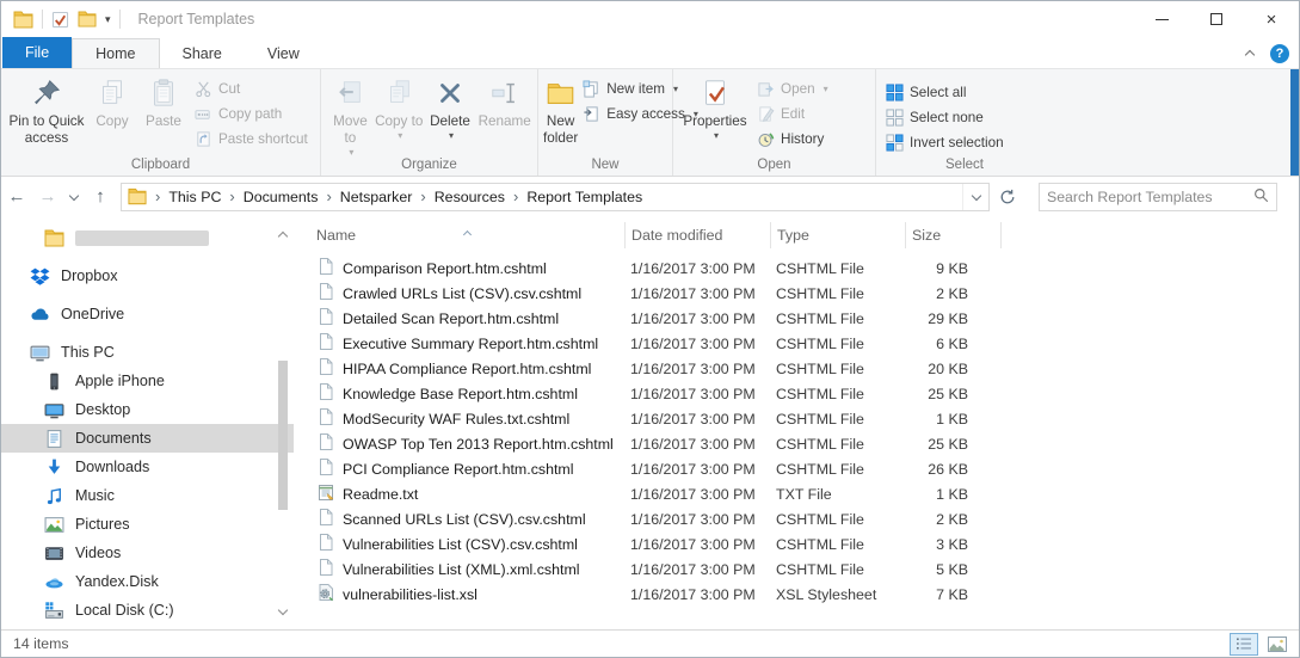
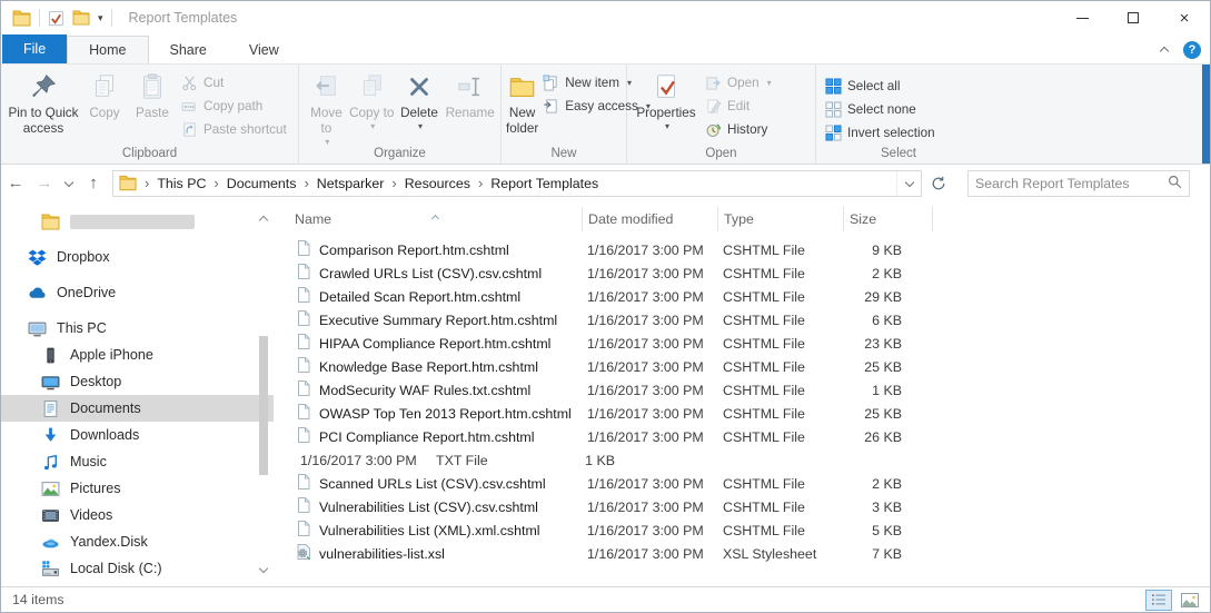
  ▾
  Report Templates
  ×
  File
  Home
  Share
  View
  ?
  Pin to Quick access
  Copy
  Paste
  Cut
  Copy path
  Paste shortcut
  Clipboard
  Move to
  ▾
  Copy to
  ▾
  Delete
  ▾
  Rename
  Organize
  New folder
  New item
  ▾
  Easy access
  ▾
  New
  Properties
  ▾
  Open
  ▾
  Edit
  History
  Open
  Select all
  Select none
  Invert selection
  Select
  ←
  →
  ↑
  ›
  This PC
  ›
  Documents
  ›
  Netsparker
  ›
  Resources
  ›
  Report Templates
  Search Report Templates
  Dropbox
  OneDrive
  This PC
  Apple iPhone
  Desktop
  Documents
  Downloads
  Music
  Pictures
  Videos
  Yandex.Disk
  Local Disk (C:)
  Name
  Date modified
  Type
  Size
  Comparison Report.htm.cshtml
  1/16/2017 3:00 PM
  CSHTML File
  9 KB
  Crawled URLs List (CSV).csv.cshtml
  1/16/2017 3:00 PM
  CSHTML File
  2 KB
  Detailed Scan Report.htm.cshtml
  1/16/2017 3:00 PM
  CSHTML File
  29 KB
  Executive Summary Report.htm.cshtml
  1/16/2017 3:00 PM
  CSHTML File
  6 KB
  HIPAA Compliance Report.htm.cshtml
  1/16/2017 3:00 PM
  CSHTML File
- 20 KB
+ 23 KB
  Knowledge Base Report.htm.cshtml
  1/16/2017 3:00 PM
  CSHTML File
  25 KB
  ModSecurity WAF Rules.txt.cshtml
  1/16/2017 3:00 PM
  CSHTML File
  1 KB
  OWASP Top Ten 2013 Report.htm.cshtml
  1/16/2017 3:00 PM
  CSHTML File
  25 KB
  PCI Compliance Report.htm.cshtml
  1/16/2017 3:00 PM
  CSHTML File
  26 KB
- Readme.txt
  1/16/2017 3:00 PM
  TXT File
  1 KB
  Scanned URLs List (CSV).csv.cshtml
  1/16/2017 3:00 PM
  CSHTML File
  2 KB
  Vulnerabilities List (CSV).csv.cshtml
  1/16/2017 3:00 PM
  CSHTML File
  3 KB
  Vulnerabilities List (XML).xml.cshtml
  1/16/2017 3:00 PM
  CSHTML File
  5 KB
  vulnerabilities-list.xsl
  1/16/2017 3:00 PM
  XSL Stylesheet
  7 KB
  14 items
